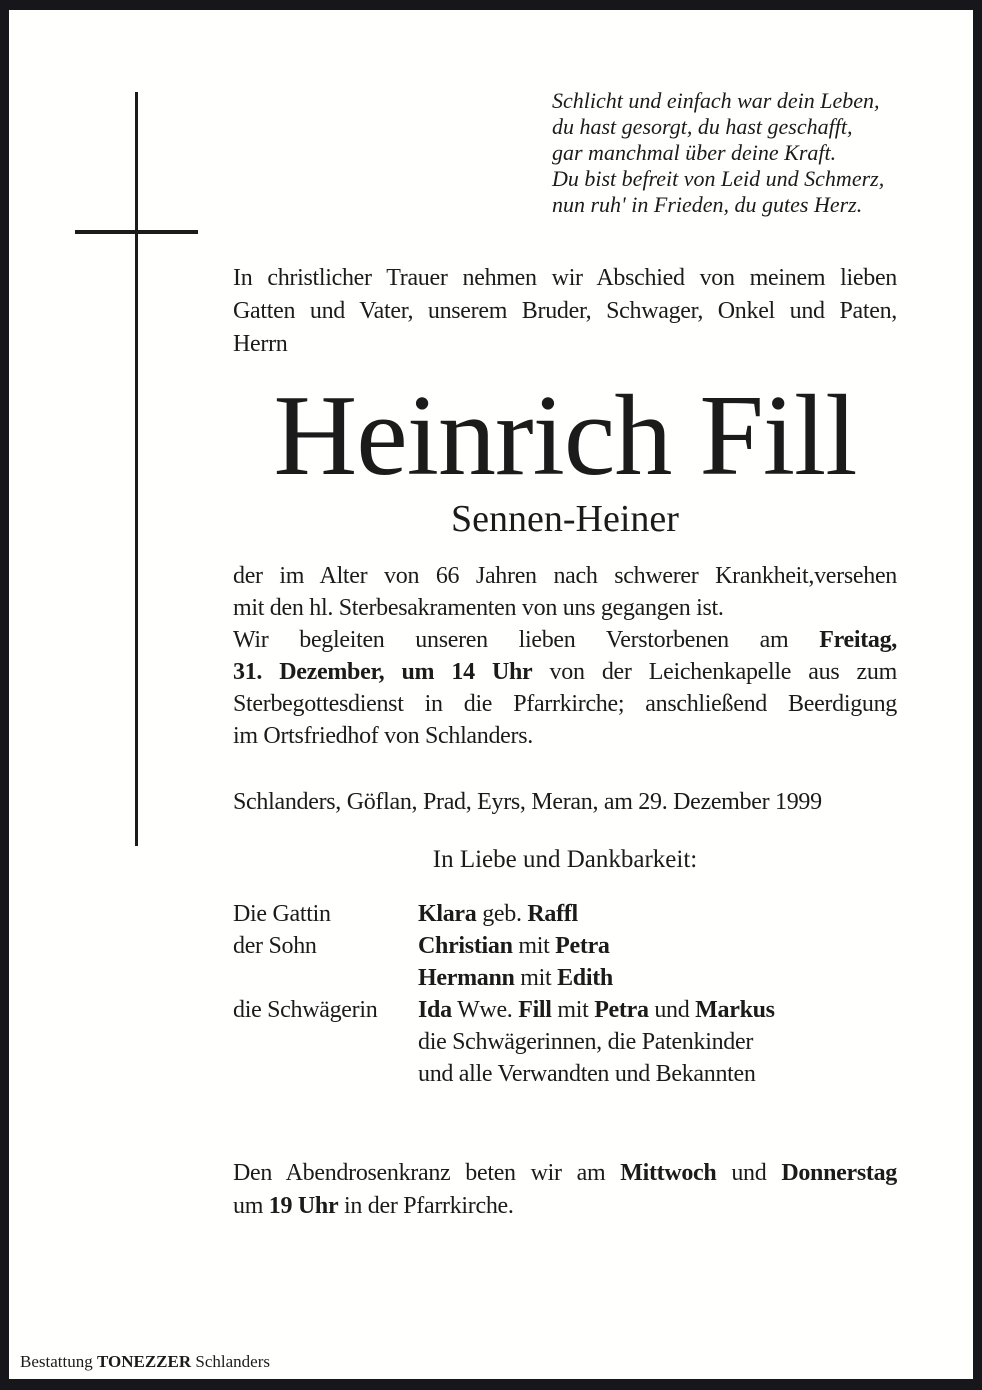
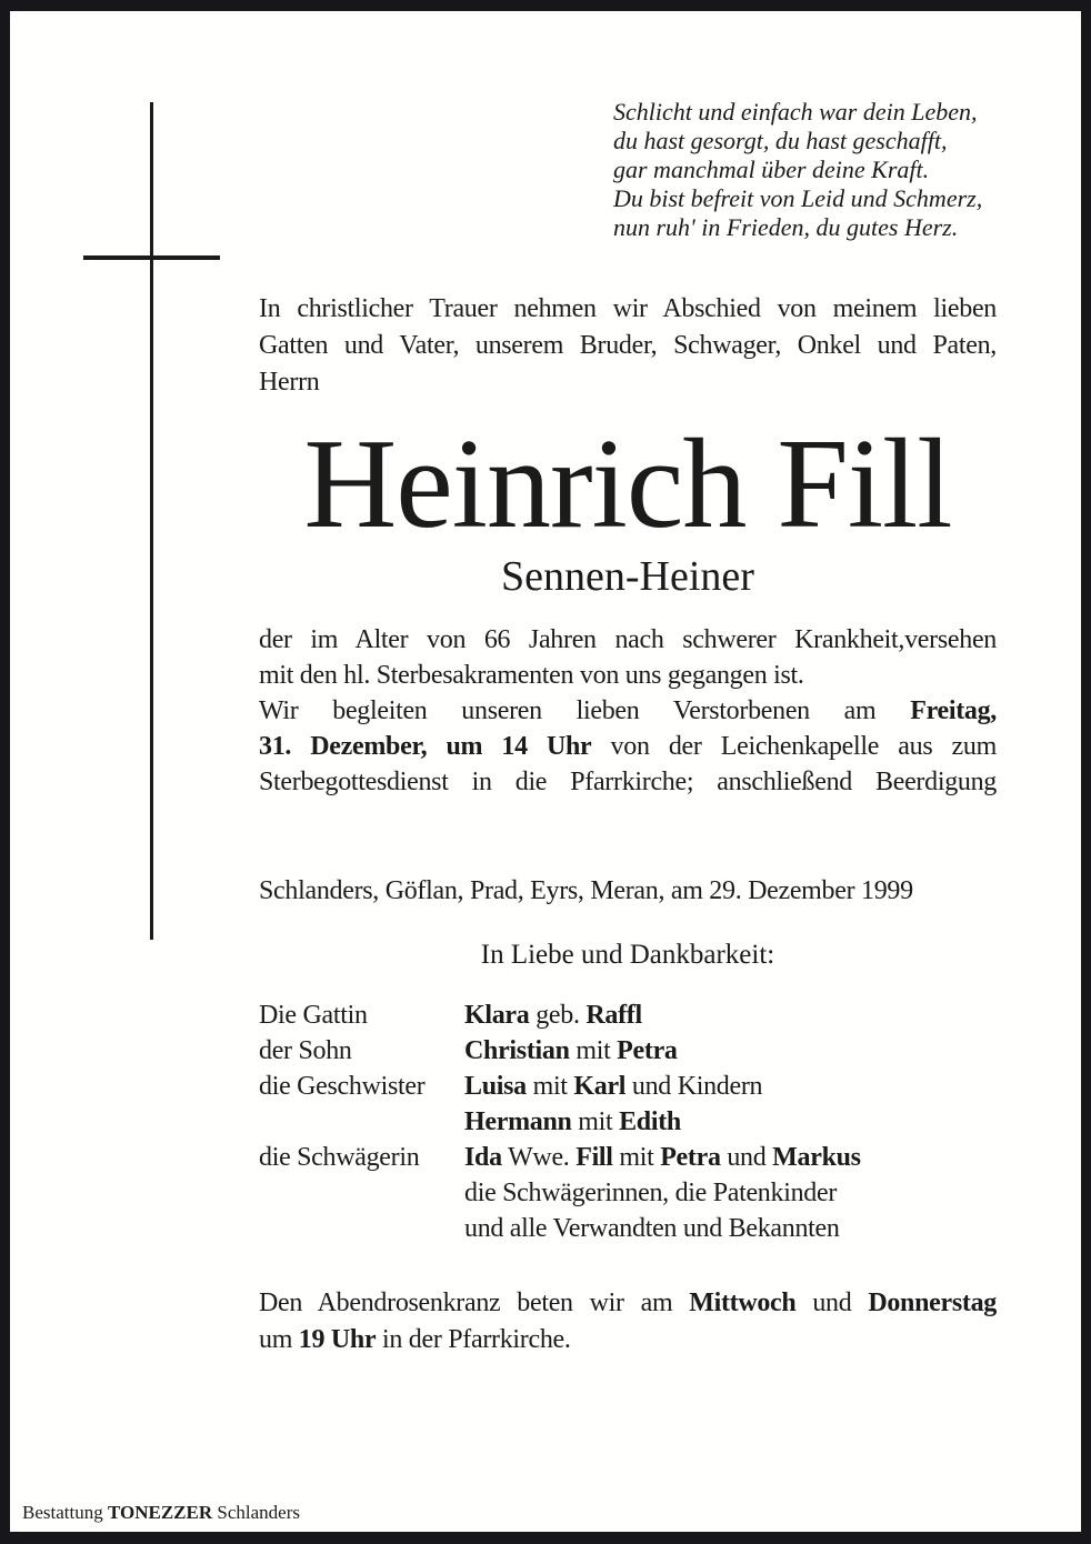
  Schlicht und einfach war dein Leben,
  du hast gesorgt, du hast geschafft,
  gar manchmal über deine Kraft.
  Du bist befreit von Leid und Schmerz,
  nun ruh' in Frieden, du gutes Herz.
  In christlicher Trauer nehmen wir Abschied von meinem lieben
  Gatten und Vater, unserem Bruder, Schwager, Onkel und Paten,
  Herrn
  Heinrich Fill
  Sennen-Heiner
  der im Alter von 66 Jahren nach schwerer Krankheit,versehen
  mit den hl. Sterbesakramenten von uns gegangen ist.
  Wir begleiten unseren lieben Verstorbenen am Freitag,
  31. Dezember, um 14 Uhr von der Leichenkapelle aus zum
  Sterbegottesdienst in die Pfarrkirche; anschließend Beerdigung
- im Ortsfriedhof von Schlanders.
  Schlanders, Göflan, Prad, Eyrs, Meran, am 29. Dezember 1999
  In Liebe und Dankbarkeit:
  Die Gattin
  Klara geb. Raffl
  der Sohn
  Christian mit Petra
+ die Geschwister
+ Luisa mit Karl und Kindern
  Hermann mit Edith
  die Schwägerin
  Ida Wwe. Fill mit Petra und Markus
  die Schwägerinnen, die Patenkinder
  und alle Verwandten und Bekannten
  Den Abendrosenkranz beten wir am Mittwoch und Donnerstag
  um 19 Uhr in der Pfarrkirche.
  Bestattung TONEZZER Schlanders
